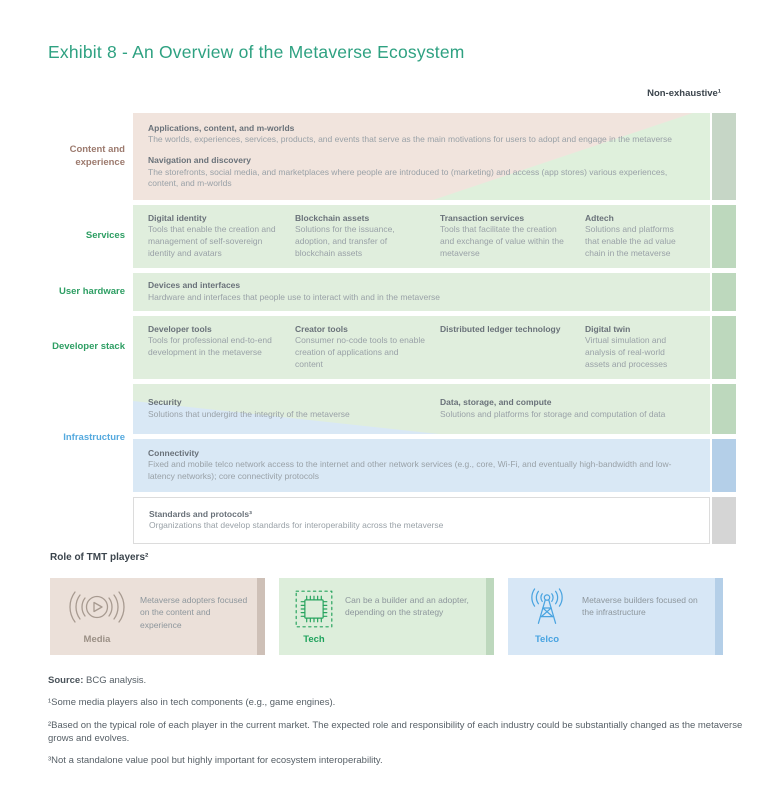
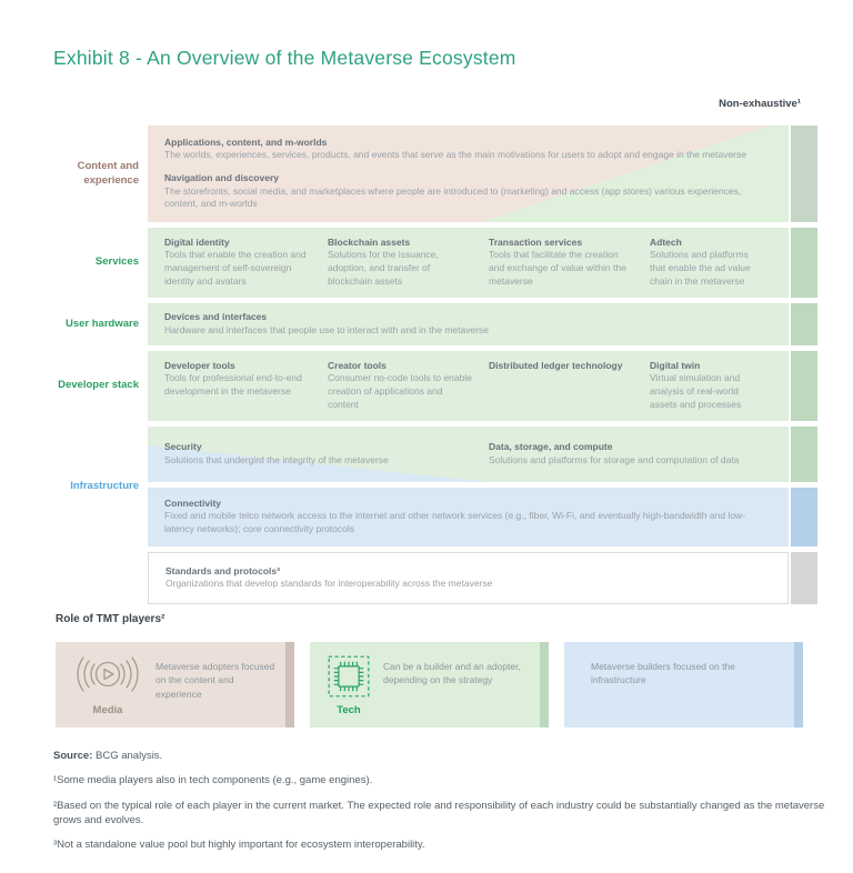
  Exhibit 8 - An Overview of the Metaverse Ecosystem
  Non-exhaustive¹
  Content and experience
  Applications, content, and m-worlds
  The worlds, experiences, services, products, and events that serve as the main motivations for users to adopt and engage in the metaverse
  Navigation and discovery
  The storefronts, social media, and marketplaces where people are introduced to (marketing) and access (app stores) various experiences, content, and m-worlds
  Services
  Digital identity
  Tools that enable the creation and management of self-sovereign identity and avatars
  Blockchain assets
  Solutions for the issuance, adoption, and transfer of blockchain assets
  Transaction services
  Tools that facilitate the creation and exchange of value within the metaverse
  Adtech
  Solutions and platforms that enable the ad value chain in the metaverse
  User hardware
  Devices and interfaces
  Hardware and interfaces that people use to interact with and in the metaverse
  Developer stack
  Developer tools
  Tools for professional end-to-end development in the metaverse
  Creator tools
  Consumer no-code tools to enable creation of applications and content
  Distributed ledger technology
  Digital twin
  Virtual simulation and analysis of real-world assets and processes
  Infrastructure
  Security
  Solutions that undergird the integrity of the metaverse
  Data, storage, and compute
  Solutions and platforms for storage and computation of data
  Connectivity
- Fixed and mobile telco network access to the internet and other network services (e.g., core, Wi-Fi, and eventually high-bandwidth and low-latency networks); core connectivity protocols
+ Fixed and mobile telco network access to the internet and other network services (e.g., fiber, Wi-Fi, and eventually high-bandwidth and low-latency networks); core connectivity protocols
  Standards and protocols³
  Organizations that develop standards for interoperability across the metaverse
  Role of TMT players²
  Media
  Metaverse adopters focused on the content and experience
  Tech
  Can be a builder and an adopter, depending on the strategy
- Telco
  Metaverse builders focused on the infrastructure
  Source: BCG analysis.
  ¹Some media players also in tech components (e.g., game engines).
  ²Based on the typical role of each player in the current market. The expected role and responsibility of each industry could be substantially changed as the metaverse grows and evolves.
  ³Not a standalone value pool but highly important for ecosystem interoperability.
